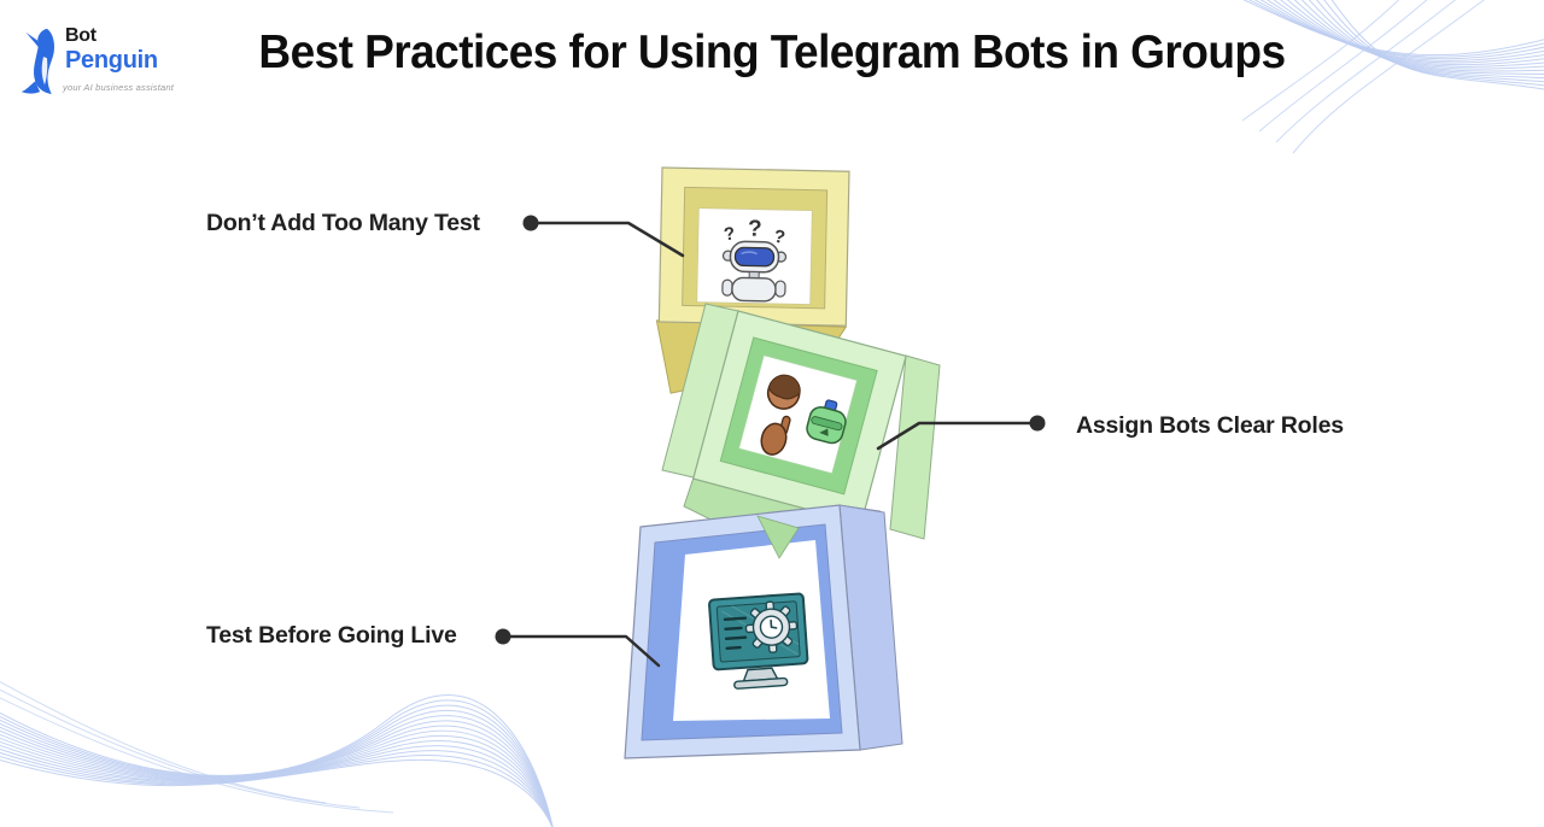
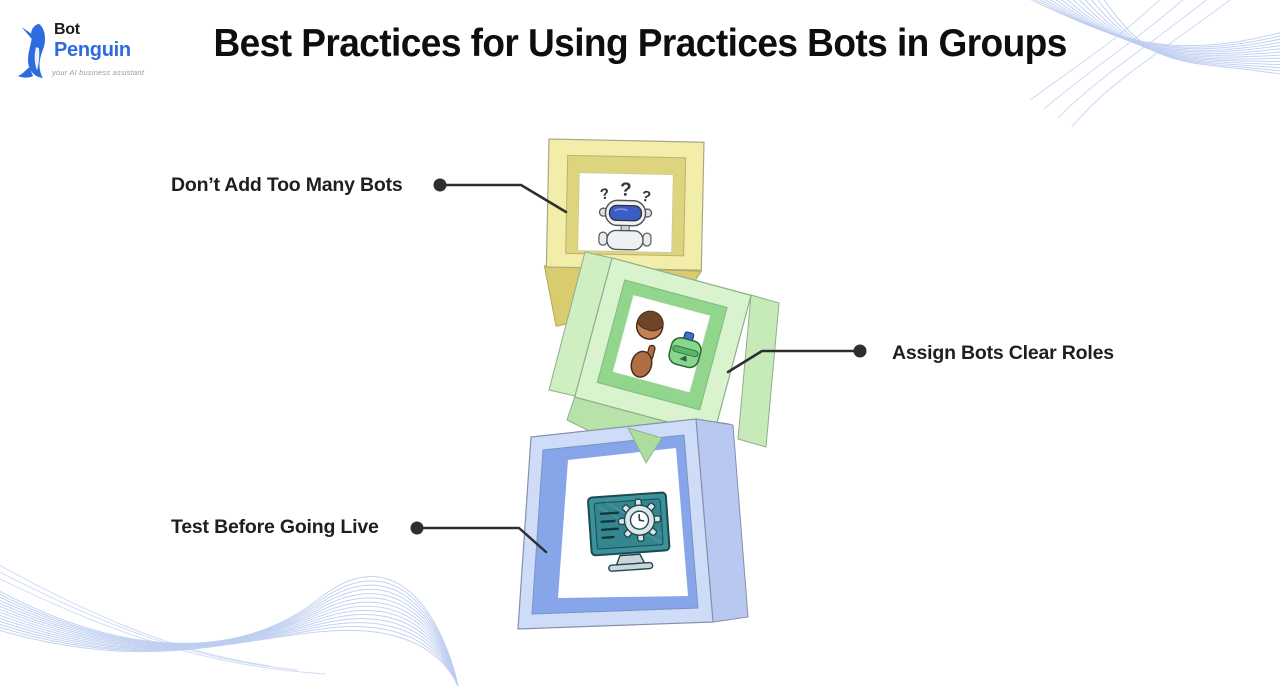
  Bot
  Penguin
  your AI business assistant
- Best Practices for Using Telegram Bots in Groups
+ Best Practices for Using Practices Bots in Groups
- Don’t Add Too Many Test
+ Don’t Add Too Many Bots
  Assign Bots Clear Roles
  Test Before Going Live
